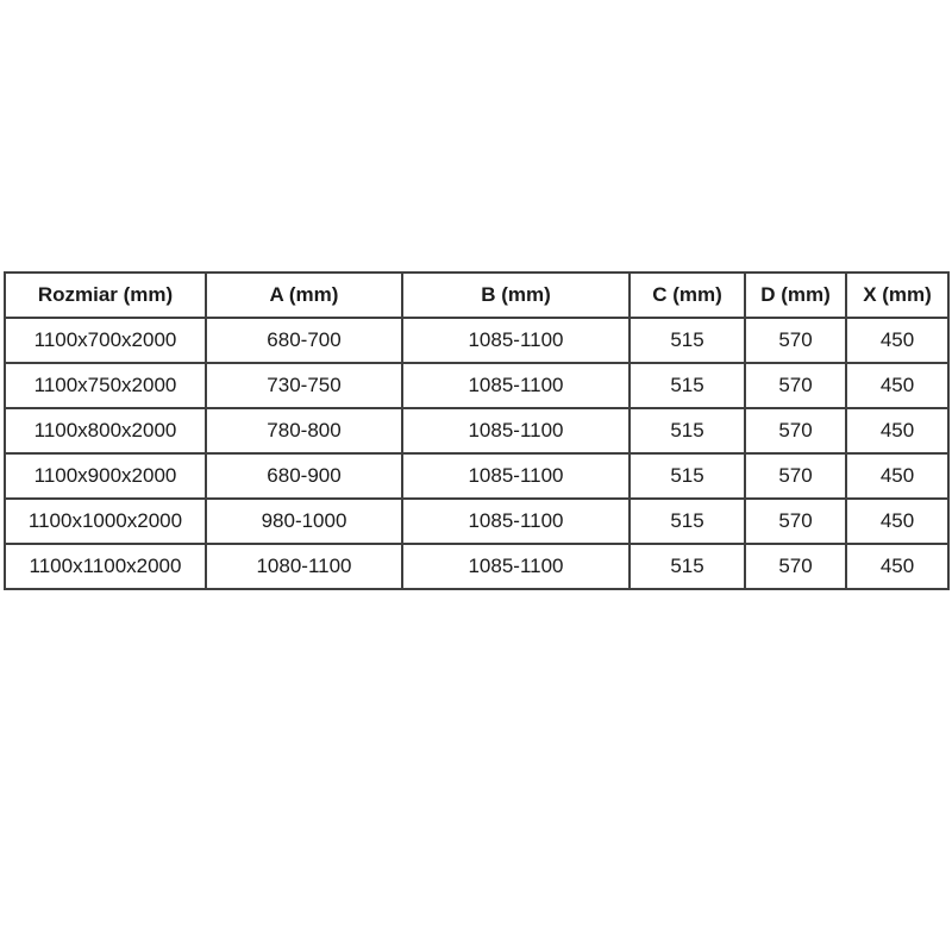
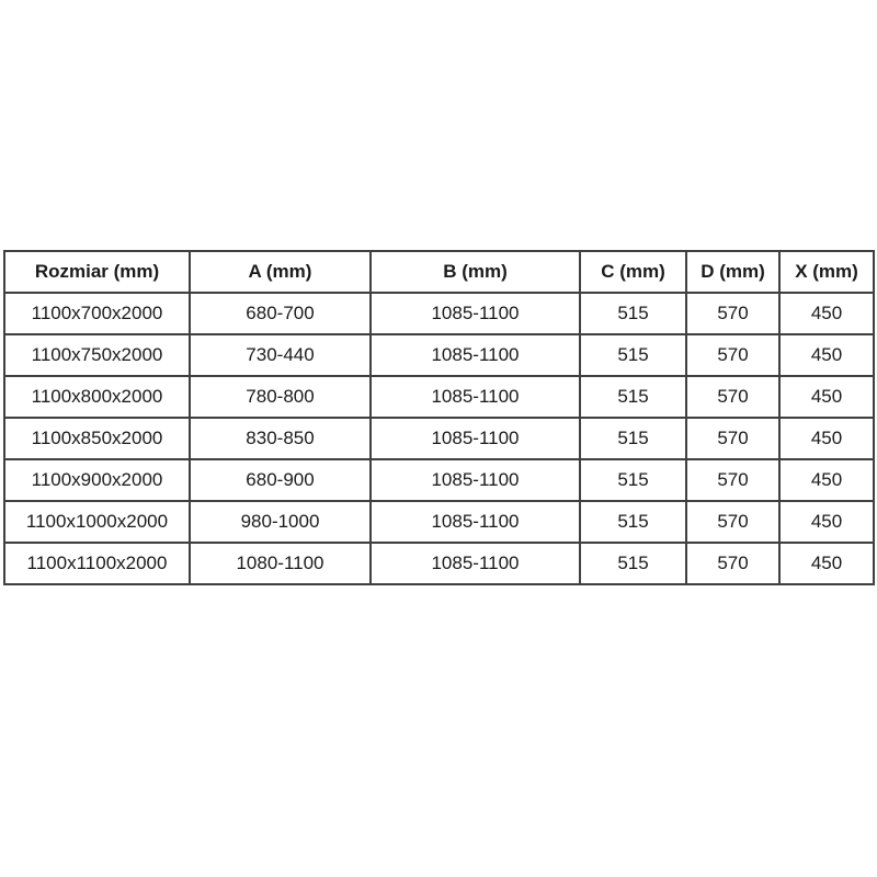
  Rozmiar (mm)	A (mm)	B (mm)	C (mm)	D (mm)	X (mm)
  1100x700x2000	680-700	1085-1100	515	570	450
- 1100x750x2000	730-750	1085-1100	515	570	450
+ 1100x750x2000	730-440	1085-1100	515	570	450
  1100x800x2000	780-800	1085-1100	515	570	450
+ 1100x850x2000	830-850	1085-1100	515	570	450
  1100x900x2000	680-900	1085-1100	515	570	450
  1100x1000x2000	980-1000	1085-1100	515	570	450
  1100x1100x2000	1080-1100	1085-1100	515	570	450
